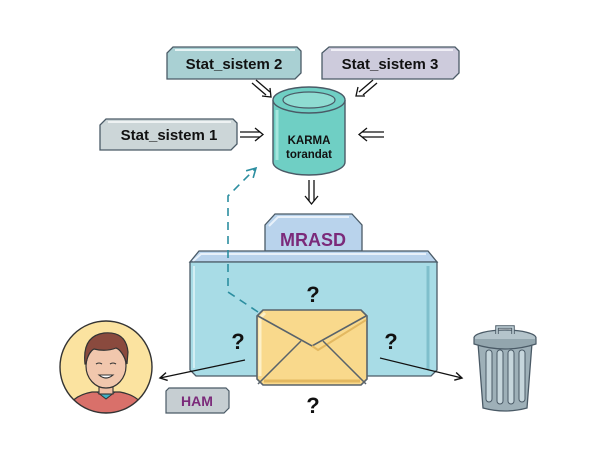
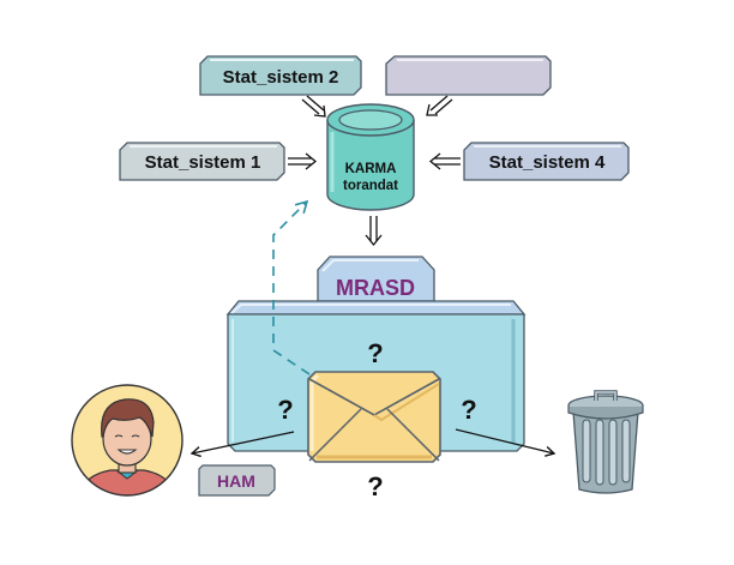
  Stat_sistem 2
- Stat_sistem 3
  Stat_sistem 1
+ Stat_sistem 4
  KARMA
  torandat
  MRASD
  ?
  ?
  ?
  ?
  HAM
